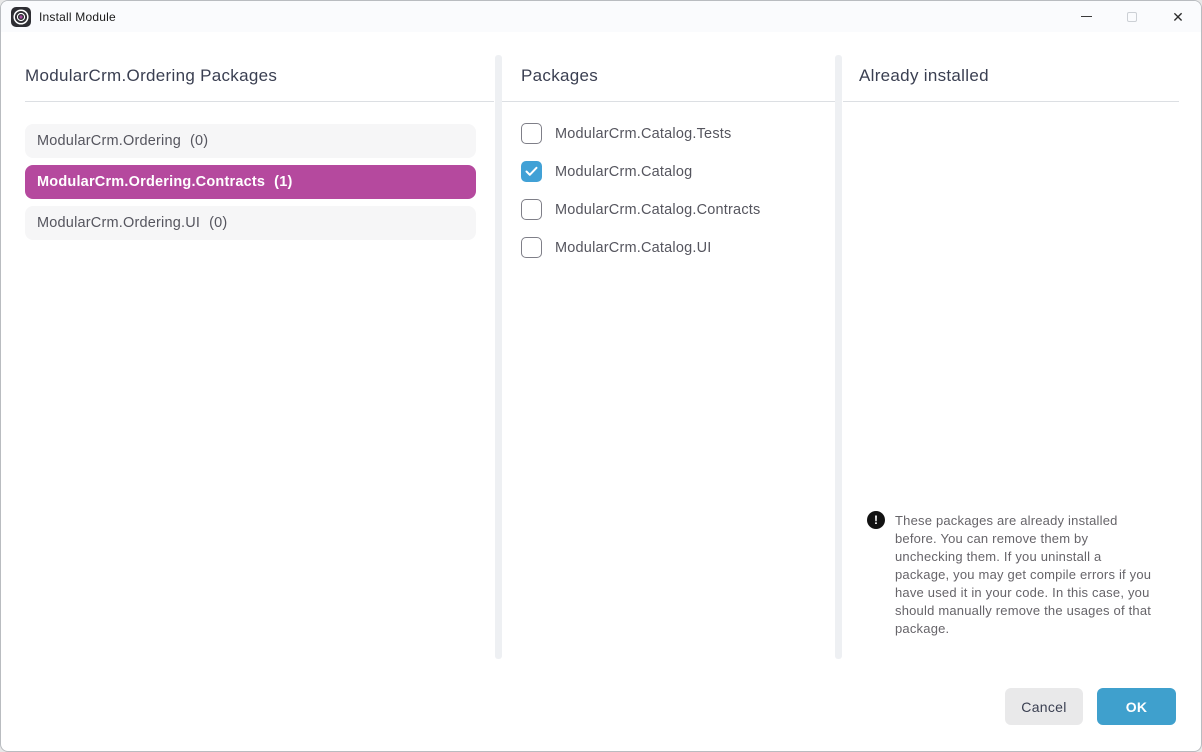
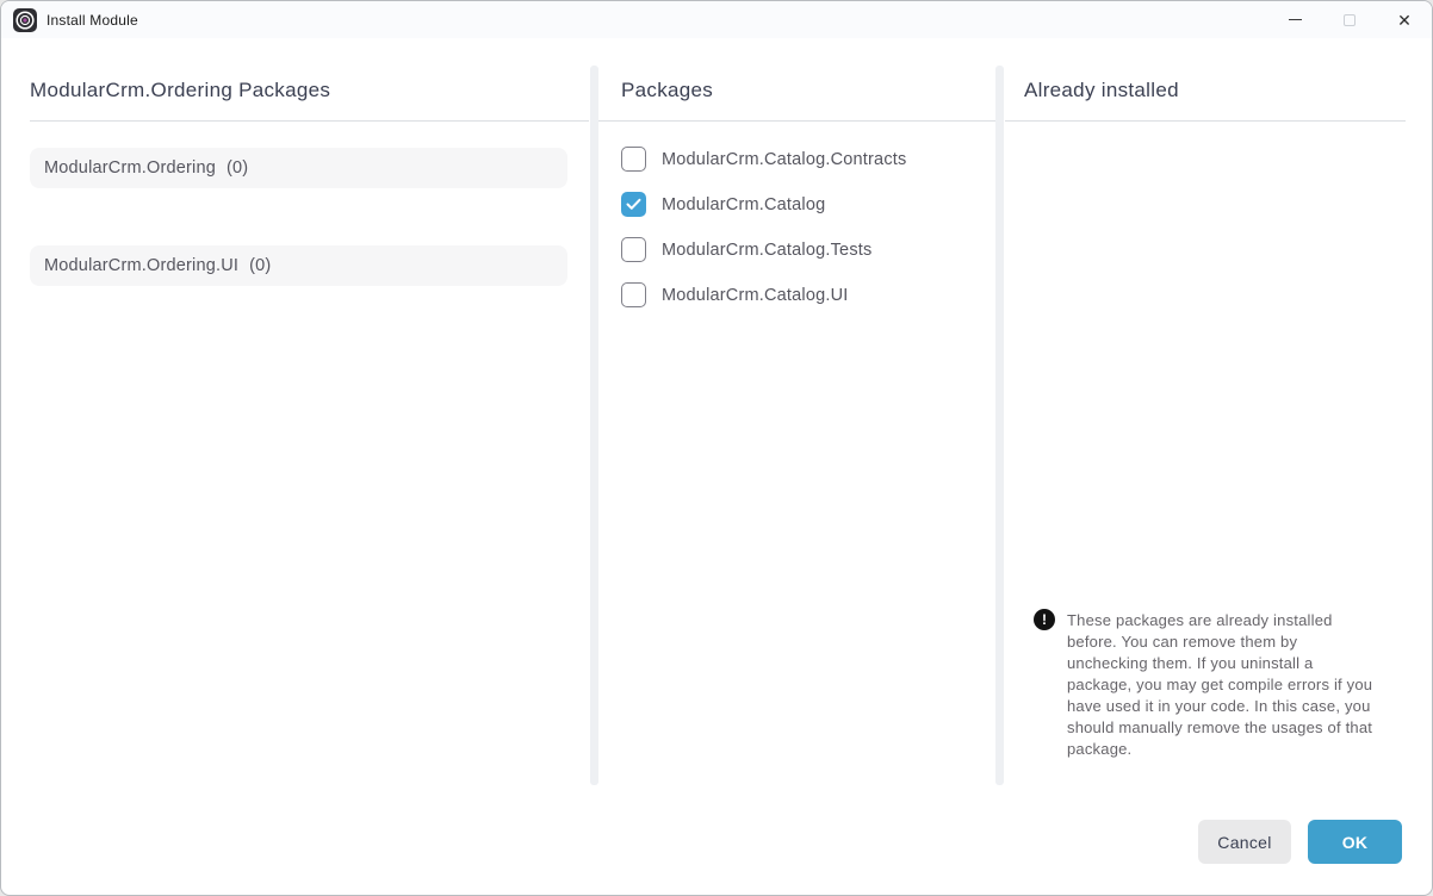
  Install Module
  ✕
  ModularCrm.Ordering Packages
  Packages
  Already installed
  ModularCrm.Ordering
  (0)
- ModularCrm.Ordering.Contracts
- (1)
  ModularCrm.Ordering.UI
  (0)
- ModularCrm.Catalog.Tests
+ ModularCrm.Catalog.Contracts
  ModularCrm.Catalog
- ModularCrm.Catalog.Contracts
+ ModularCrm.Catalog.Tests
  ModularCrm.Catalog.UI
  !
  These packages are already installed
  before. You can remove them by
  unchecking them. If you uninstall a
  package, you may get compile errors if you
  have used it in your code. In this case, you
  should manually remove the usages of that
  package.
  Cancel
  OK
